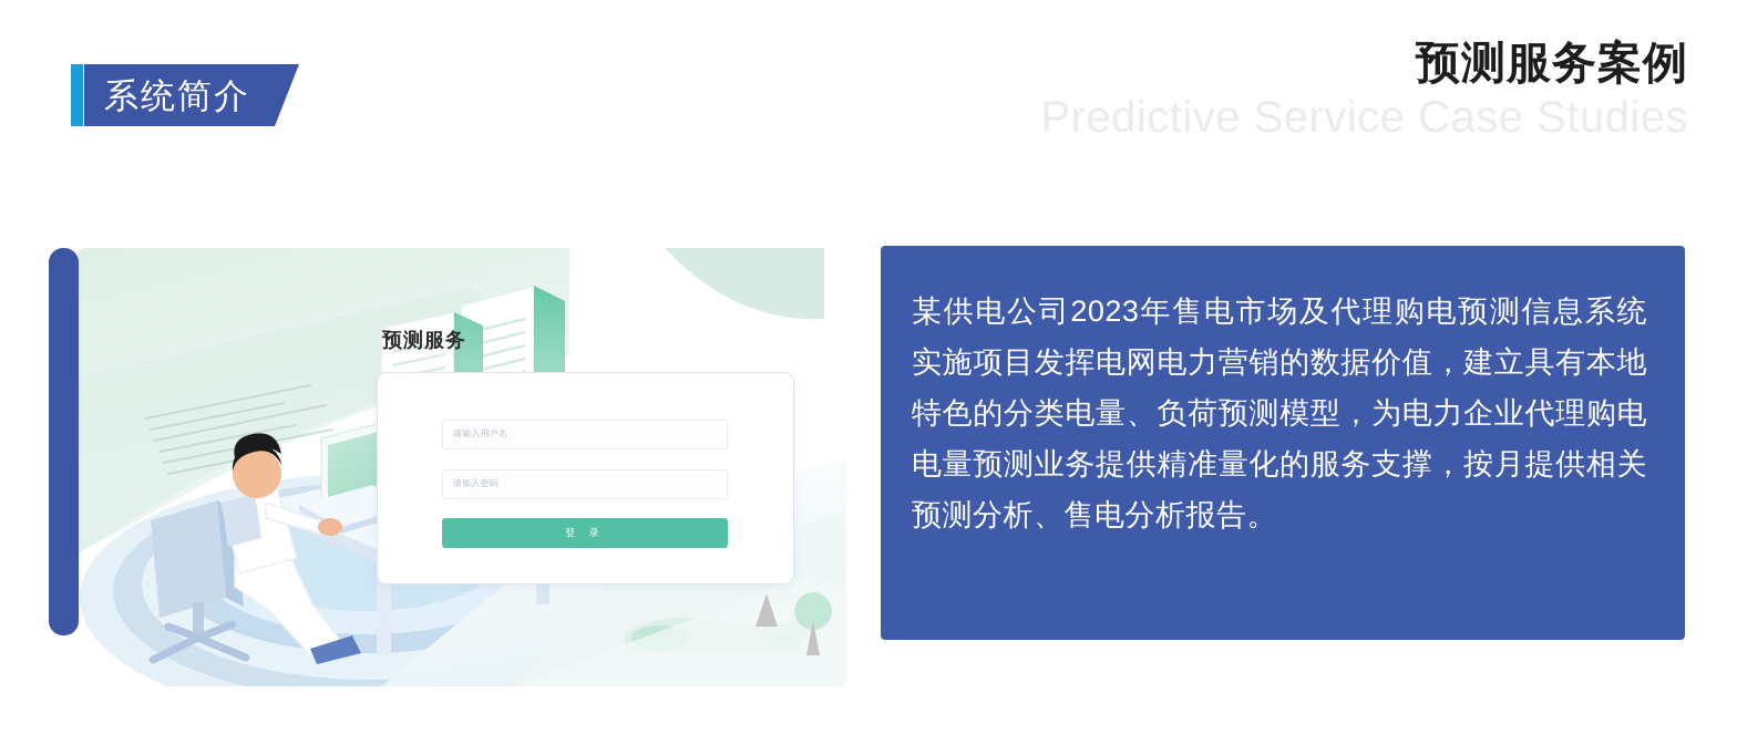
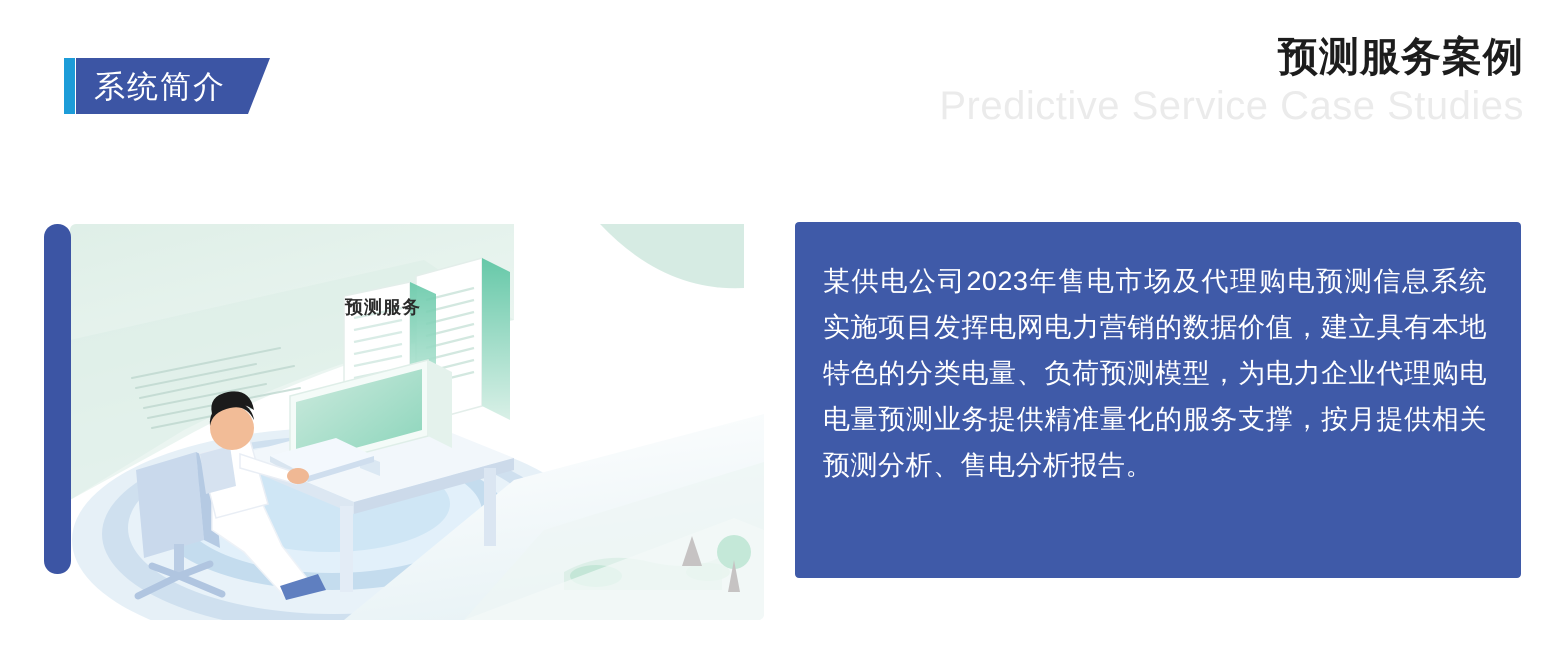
  系统简介
  预测服务案例
  预测服务
- 请输入用户名
- 请输入密码
- 登 录
  某供电公司2023年售电市场及代理购电预测信息系统实施项目发挥电网电力营销的数据价值，建立具有本地特色的分类电量、负荷预测模型，为电力企业代理购电电量预测业务提供精准量化的服务支撑，按月提供相关预测分析、售电分析报告。
